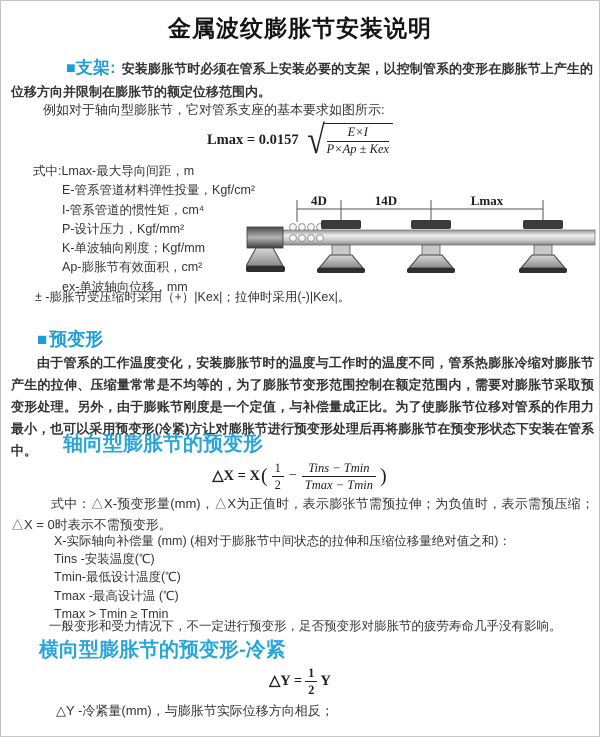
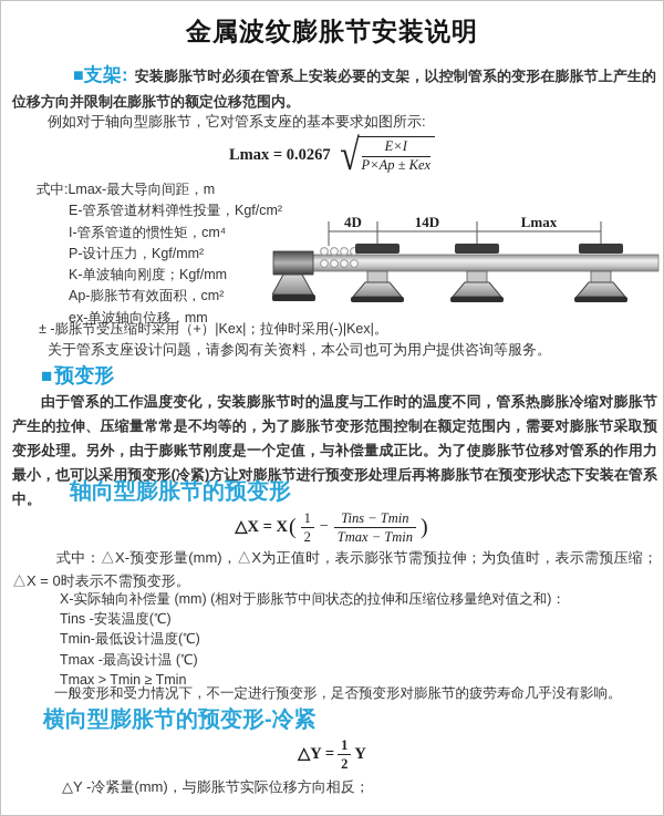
  金属波纹膨胀节安装说明
  ■支架: 安装膨胀节时必须在管系上安装必要的支架，以控制管系的变形在膨胀节上产生的位移方向并限制在膨胀节的额定位移范围内。
  例如对于轴向型膨胀节，它对管系支座的基本要求如图所示:
- Lmax = 0.0157
+ Lmax = 0.0267
  √
  E×I
  P×Ap ± Kex
  式中:Lmax-最大导向间距，m
  E-管系管道材料弹性投量，Kgf/cm²
  I-管系管道的惯性矩，cm⁴
  P-设计压力，Kgf/mm²
  K-单波轴向刚度；Kgf/mm
  Ap-膨胀节有效面积，cm²
  ex-单波轴向位移，mm
  ± -膨胀节受压缩时采用（+）|Kex|；拉伸时采用(-)|Kex|。
+ 关于管系支座设计问题，请参阅有关资料，本公司也可为用户提供咨询等服务。
  4D
  14D
  Lmax
  ■预变形
  由于管系的工作温度变化，安装膨胀节时的温度与工作时的温度不同，管系热膨胀冷缩对膨胀节产生的拉伸、压缩量常常是不均等的，为了膨胀节变形范围控制在额定范围内，需要对膨胀节采取预变形处理。另外，由于膨账节刚度是一个定值，与补偿量成正比。为了使膨胀节位移对管系的作用力最小，也可以采用预变形(冷紧)方让对膨胀节进行预变形处理后再将膨胀节在预变形状态下安装在管系中。
  轴向型膨胀节的预变形
  △X = X
  (
  1
  2
  −
  Tins − Tmin
  Tmax − Tmin
  )
  式中：△X-预变形量(mm)，△X为正值时，表示膨张节需预拉伸；为负值时，表示需预压缩；△X = 0时表示不需预变形。
  X-实际轴向补偿量 (mm) (相对于膨胀节中间状态的拉伸和压缩位移量绝对值之和)：
  Tins -安装温度(℃)
  Tmin-最低设计温度(℃)
  Tmax -最高设计温 (℃)
  Tmax > Tmin ≥ Tmin
  一般变形和受力情况下，不一定进行预变形，足否预变形对膨胀节的疲劳寿命几乎没有影响。
  横向型膨胀节的预变形-冷紧
  △Y =
  1
  2
  Y
  △Y -冷紧量(mm)，与膨胀节实际位移方向相反；
